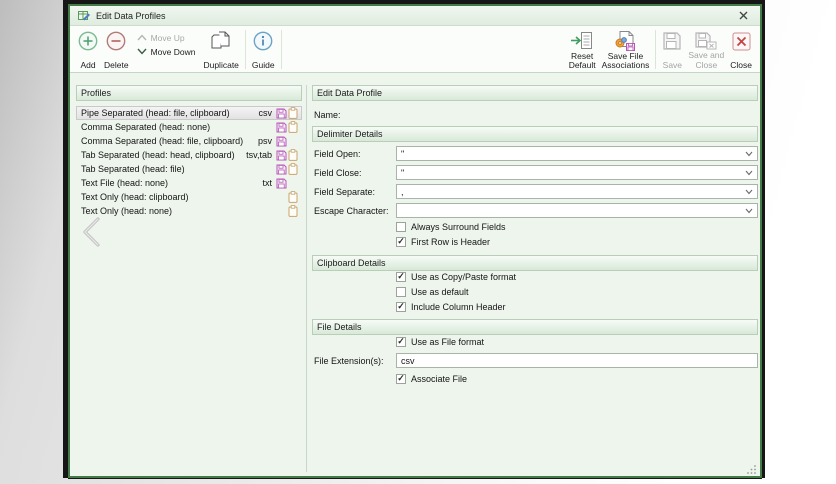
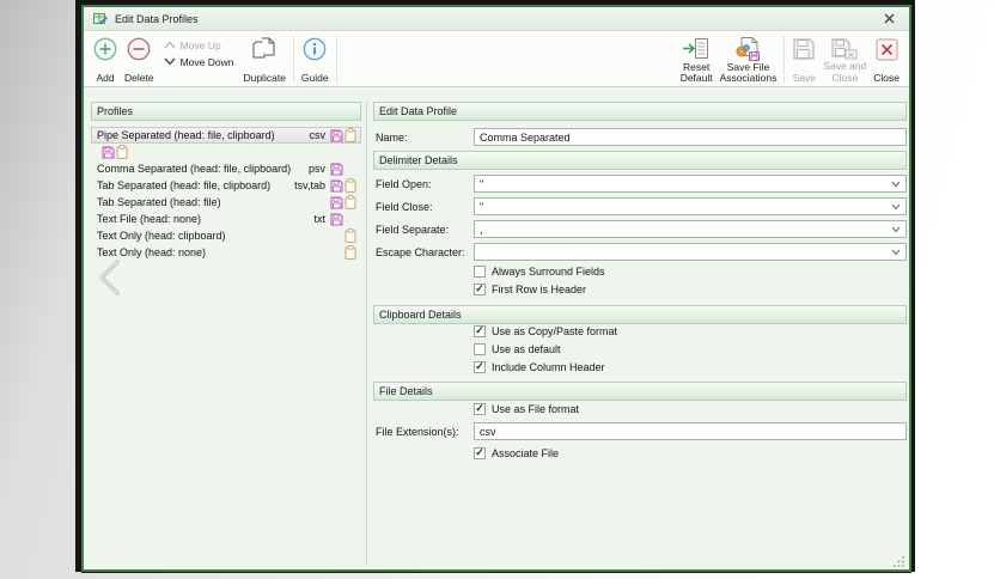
  Edit Data Profiles
  Add
  Delete
  Move Up
  Move Down
  Duplicate
  Guide
  Reset
  Default
  Save File
  Associations
  Save
  Save and
  Close
  Close
  Profiles
  Pipe Separated (head: file, clipboard)
  csv
- Comma Separated (head: none)
  Comma Separated (head: file, clipboard)
  psv
- Tab Separated (head: head, clipboard)
+ Tab Separated (head: file, clipboard)
  tsv,tab
  Tab Separated (head: file)
  Text File (head: none)
  txt
  Text Only (head: clipboard)
  Text Only (head: none)
  Edit Data Profile
  Name:
+ Comma Separated
  Delimiter Details
  Field Open:
  "
  Field Close:
  "
  Field Separate:
  ,
  Escape Character:
  Always Surround Fields
  First Row is Header
  Clipboard Details
  Use as Copy/Paste format
  Use as default
  Include Column Header
  File Details
  Use as File format
  File Extension(s):
  csv
  Associate File
